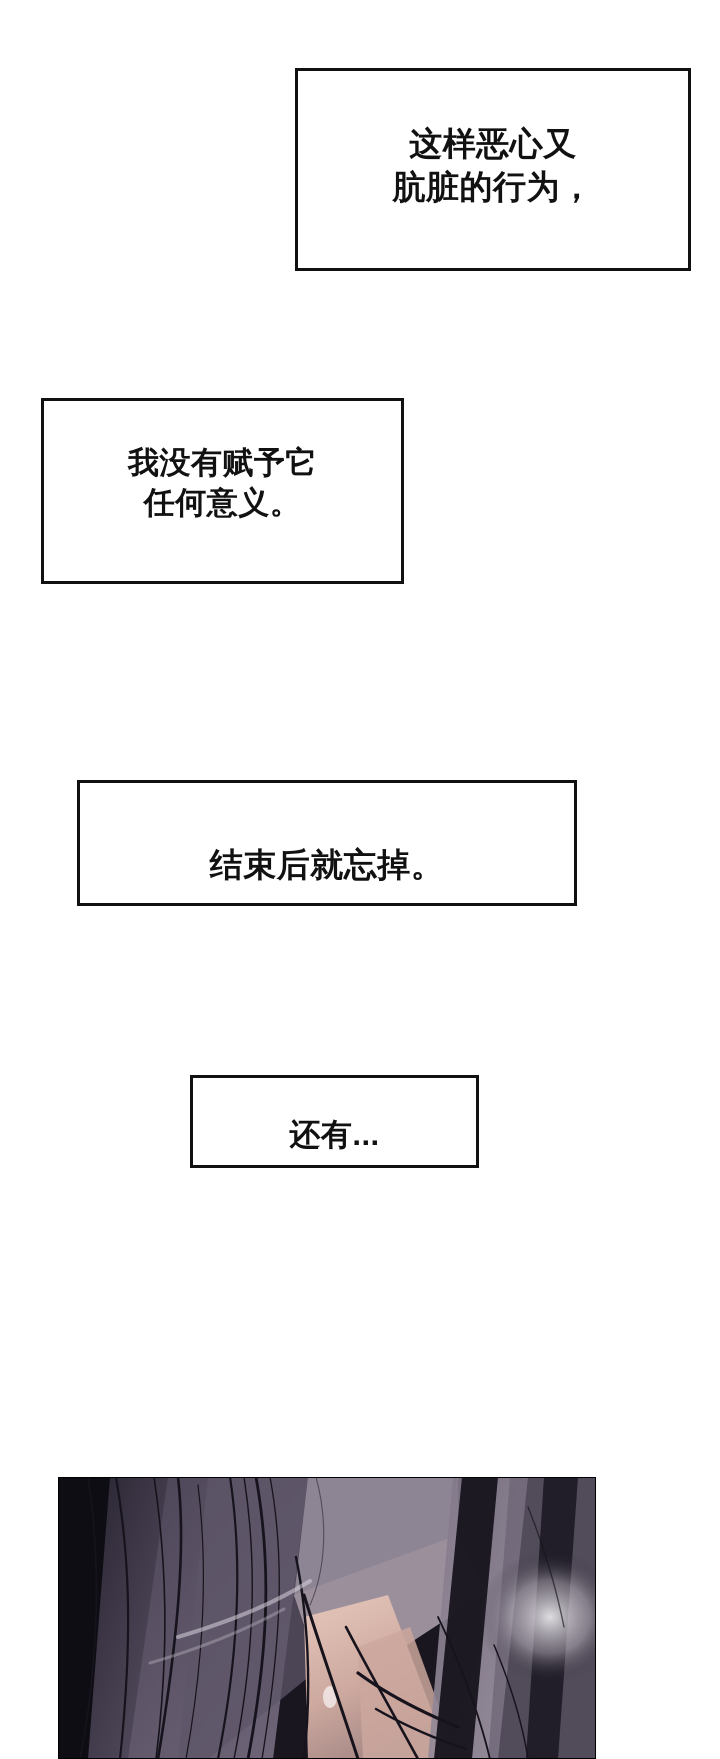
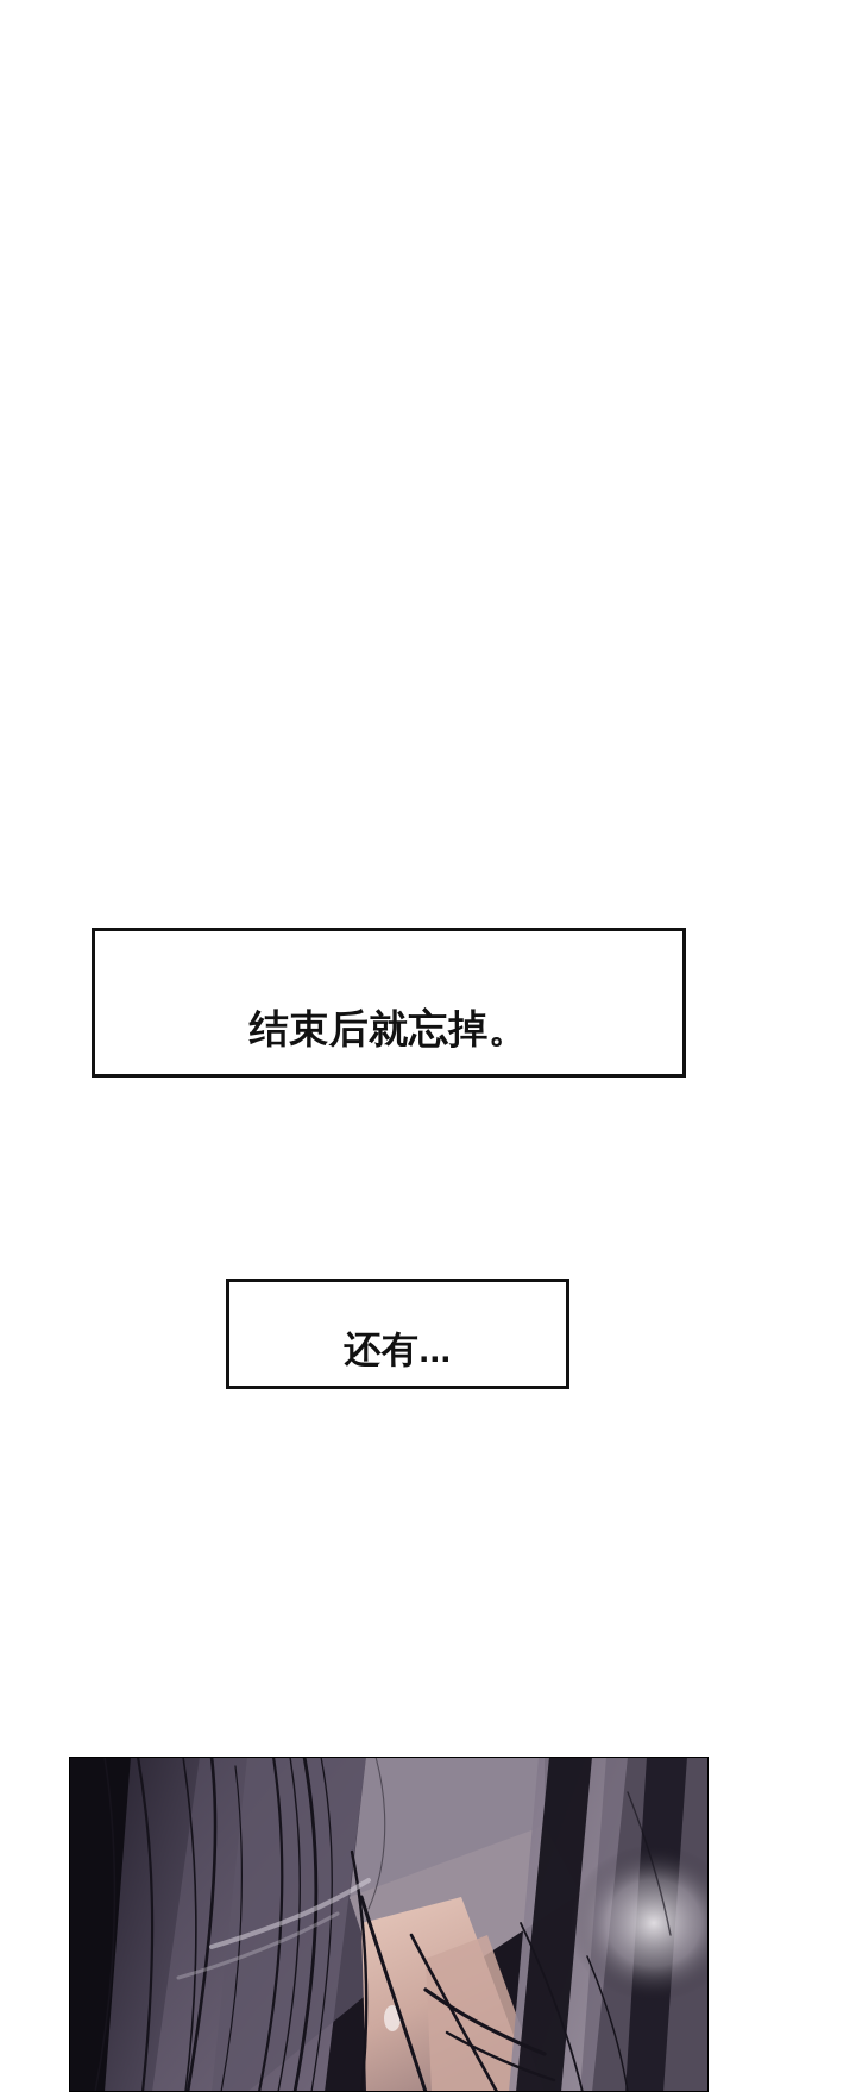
- 这样恶心又
- 肮脏的行为，
- 我没有赋予它
- 任何意义。
  结束后就忘掉。
  还有...
